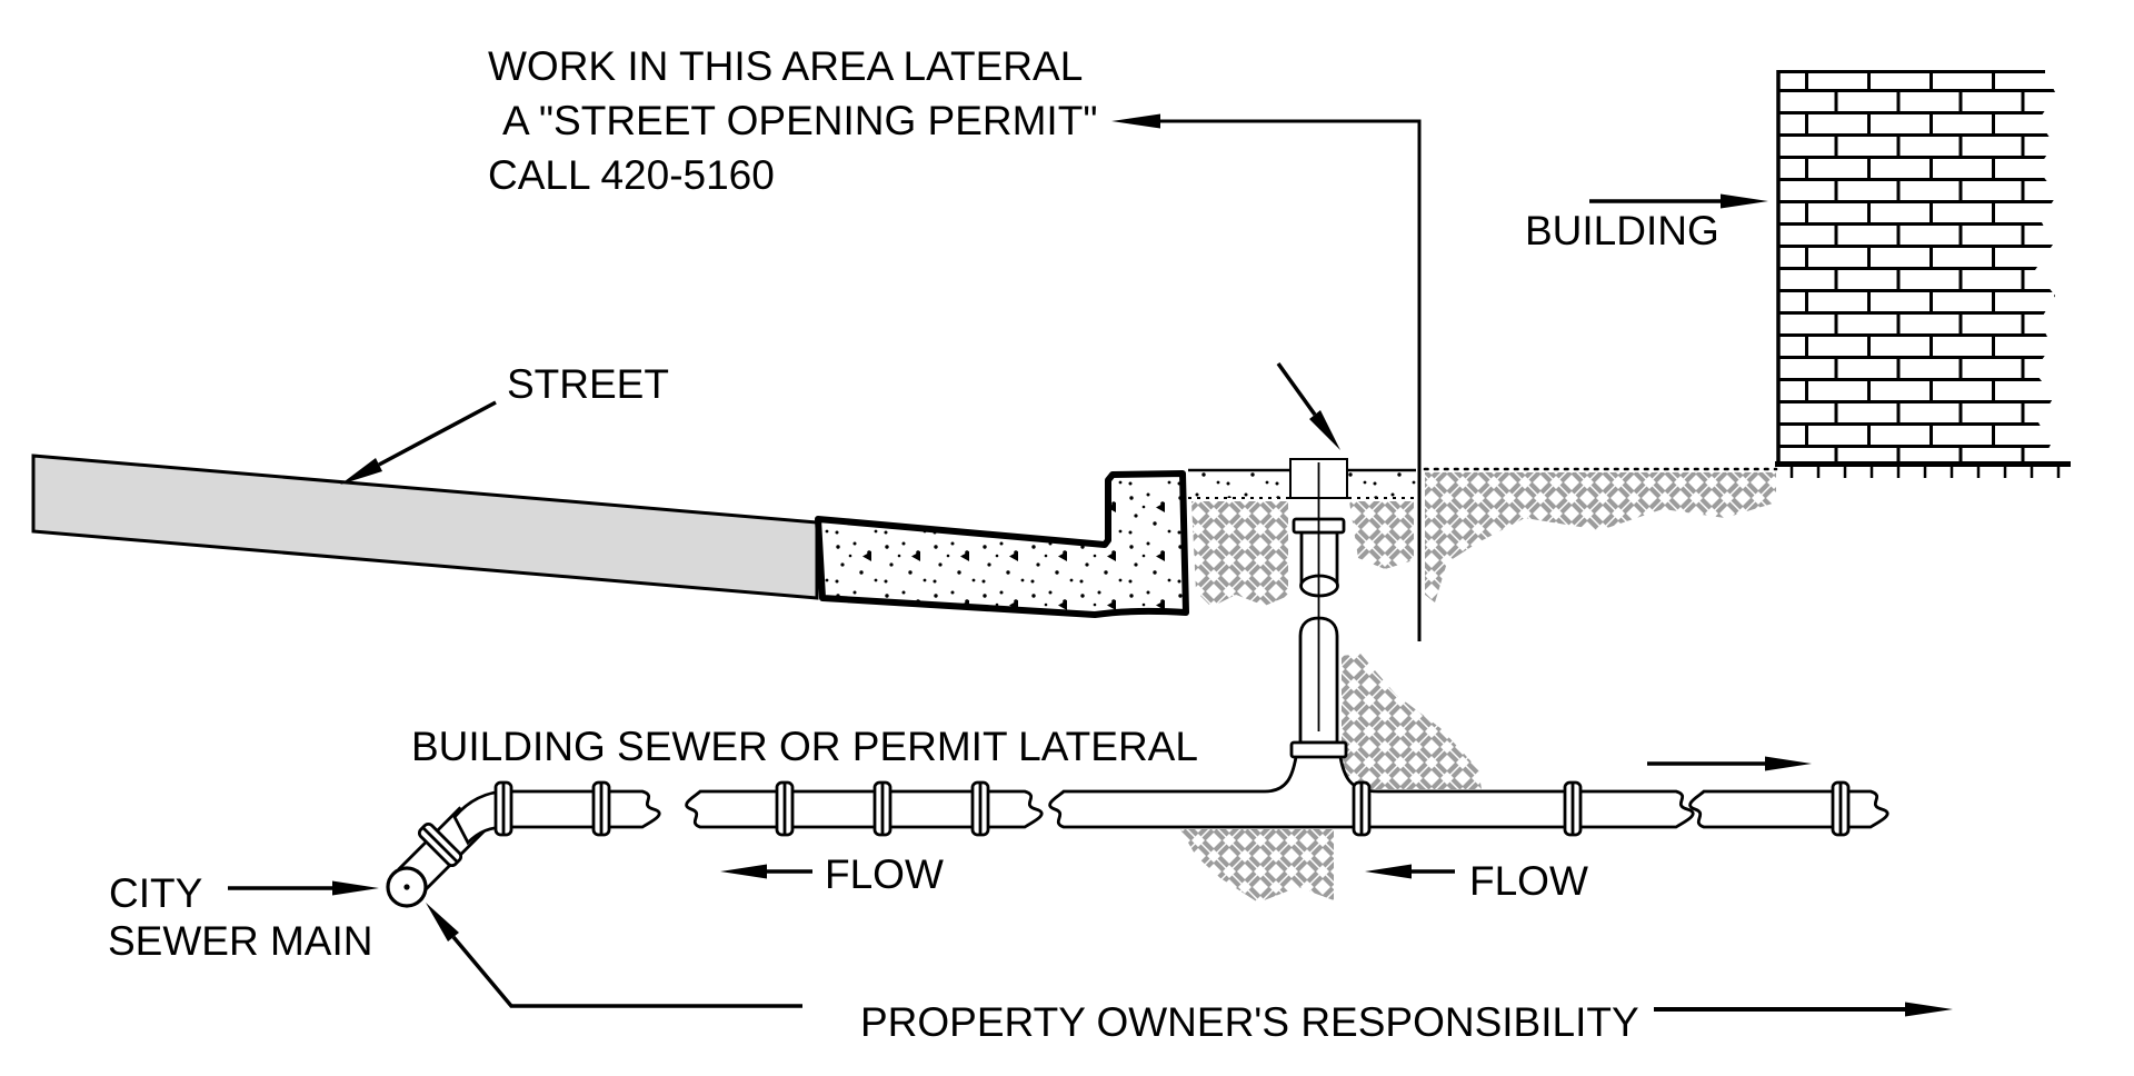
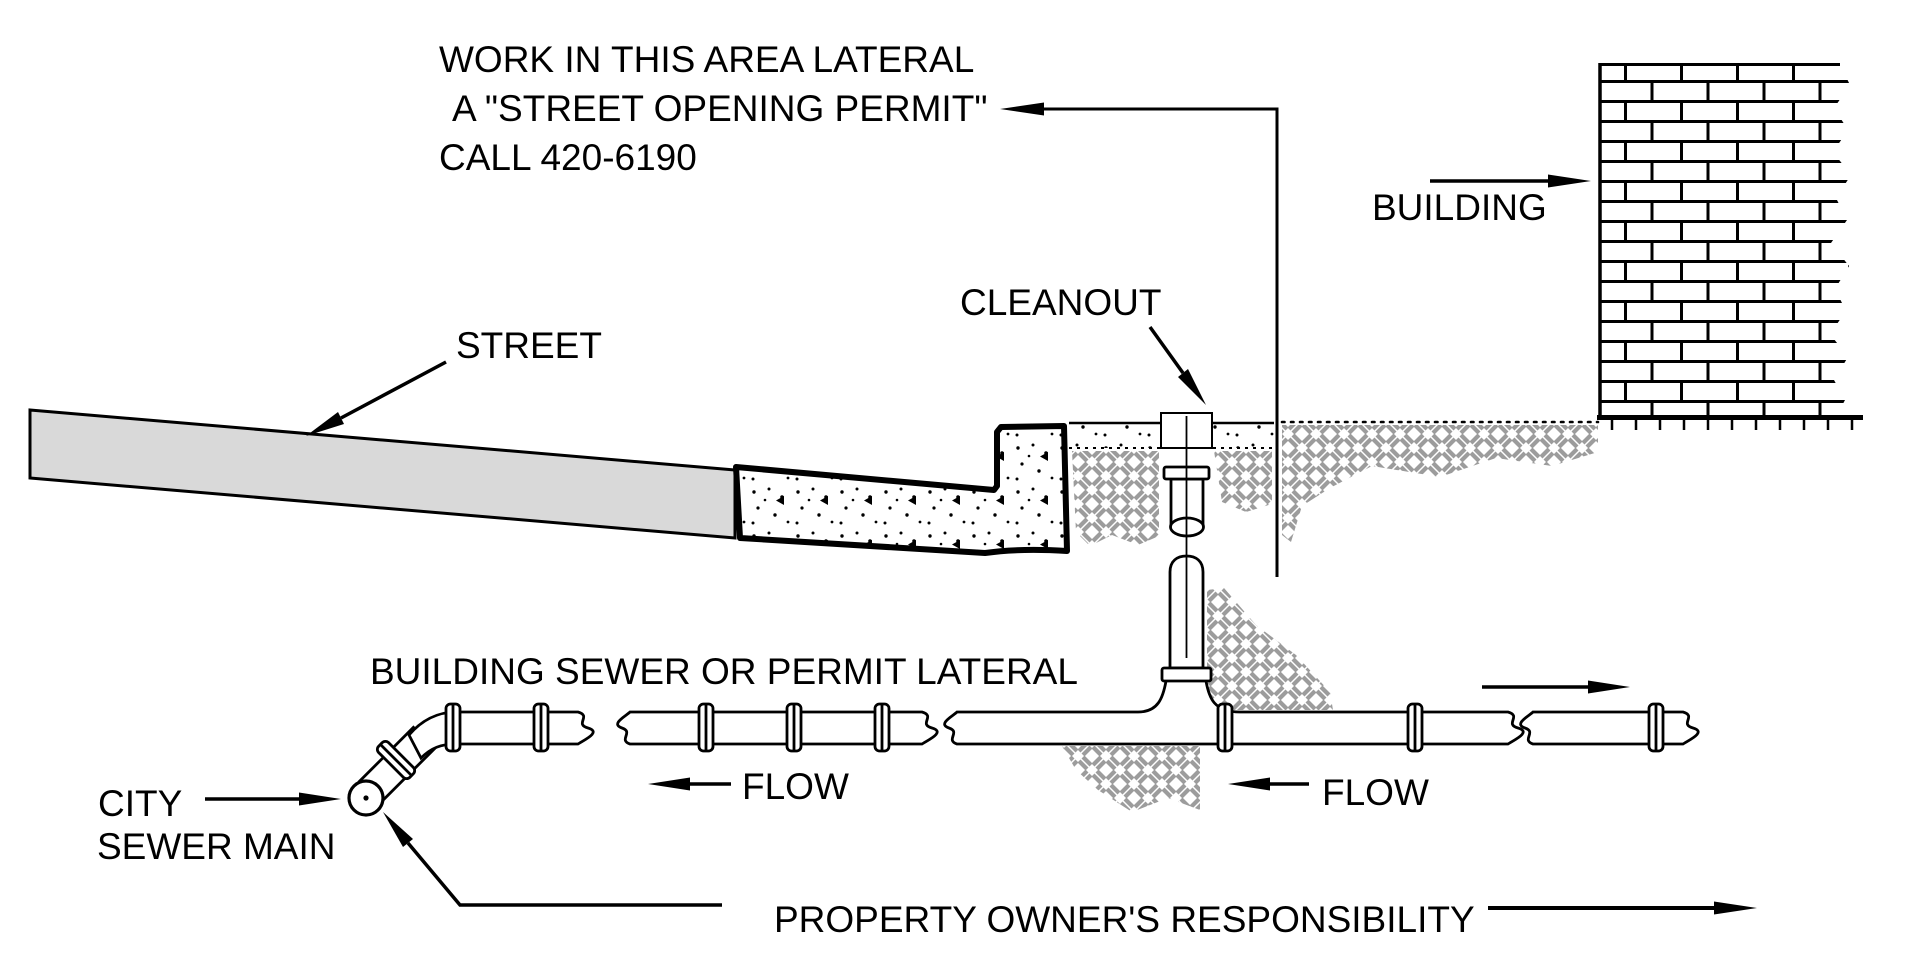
  WORK IN THIS AREA LATERAL
  A "STREET OPENING PERMIT"
- CALL 420-5160
+ CALL 420-6190
  BUILDING
  STREET
+ CLEANOUT
  BUILDING SEWER OR PERMIT LATERAL
  FLOW
  FLOW
  CITY
  SEWER MAIN
  PROPERTY OWNER'S RESPONSIBILITY
